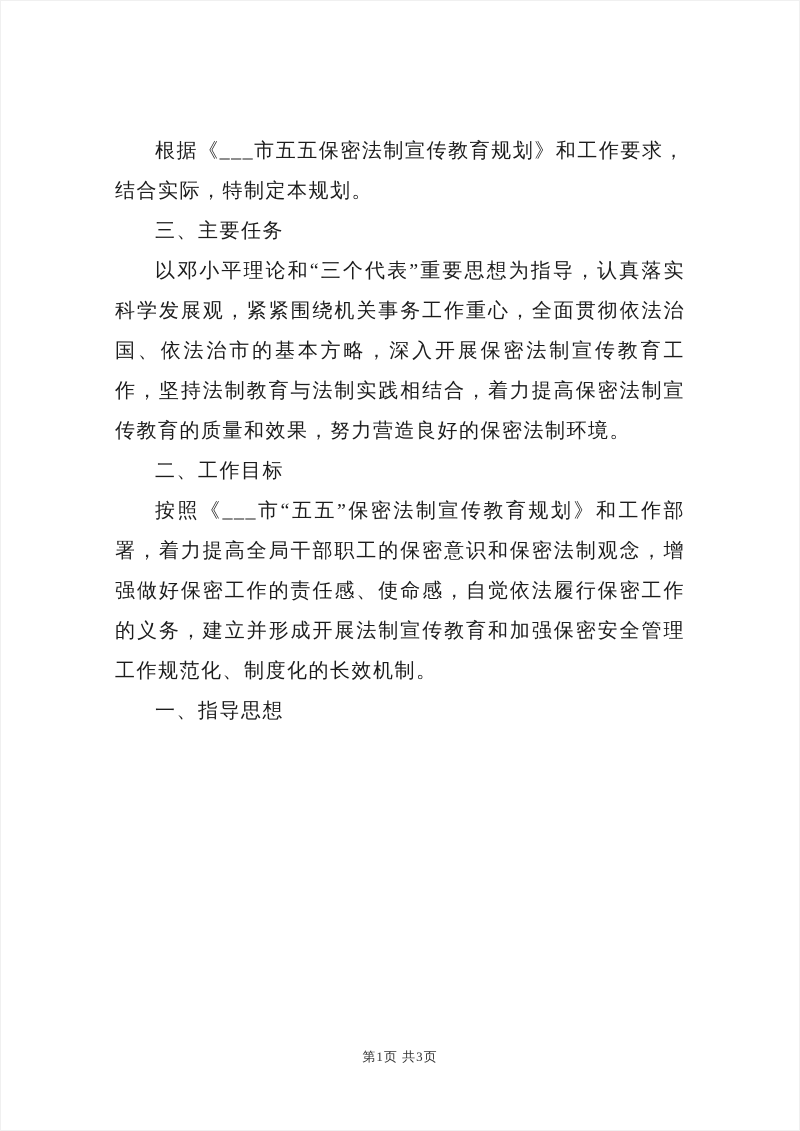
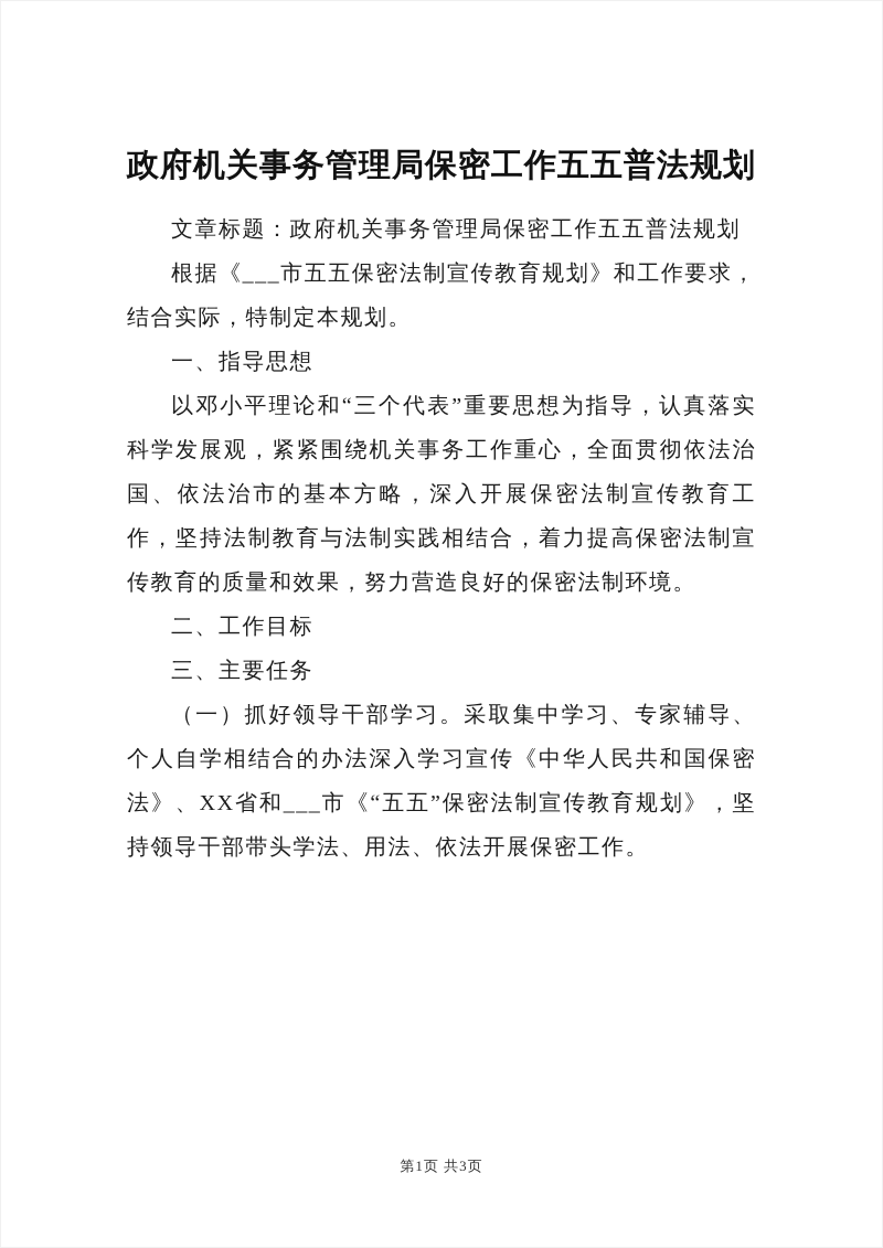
+ 政府机关事务管理局保密工作五五普法规划
+ 文章标题：政府机关事务管理局保密工作五五普法规划
  根据《___市五五保密法制宣传教育规划》和工作要求，结合实际，特制定本规划。
- 三、主要任务
+ 一、指导思想
  以邓小平理论和“三个代表”重要思想为指导，认真落实科学发展观，紧紧围绕机关事务工作重心，全面贯彻依法治国、依法治市的基本方略，深入开展保密法制宣传教育工作，坚持法制教育与法制实践相结合，着力提高保密法制宣传教育的质量和效果，努力营造良好的保密法制环境。
  二、工作目标
- 按照《___市“五五”保密法制宣传教育规划》和工作部署，着力提高全局干部职工的保密意识和保密法制观念，增强做好保密工作的责任感、使命感，自觉依法履行保密工作的义务，建立并形成开展法制宣传教育和加强保密安全管理工作规范化、制度化的长效机制。
- 一、指导思想
+ 三、主要任务
+ （一）抓好领导干部学习。采取集中学习、专家辅导、个人自学相结合的办法深入学习宣传《中华人民共和国保密法》、XX省和___市《“五五”保密法制宣传教育规划》，坚持领导干部带头学法、用法、依法开展保密工作。
  第1页 共3页
